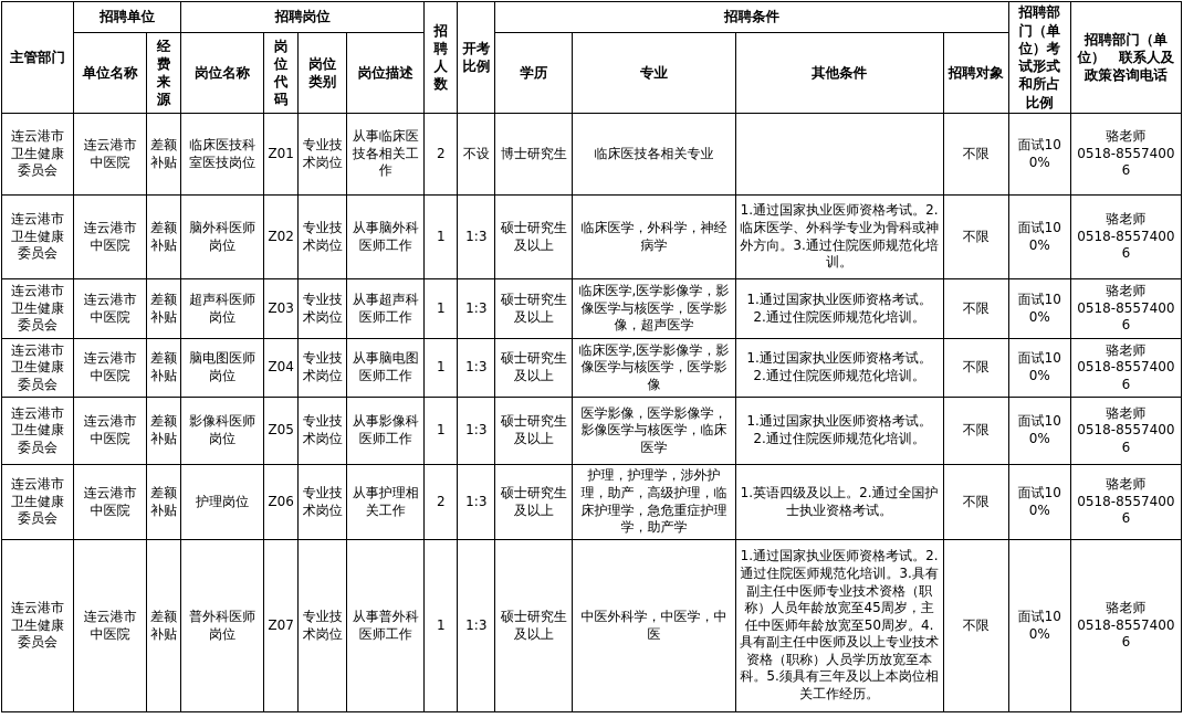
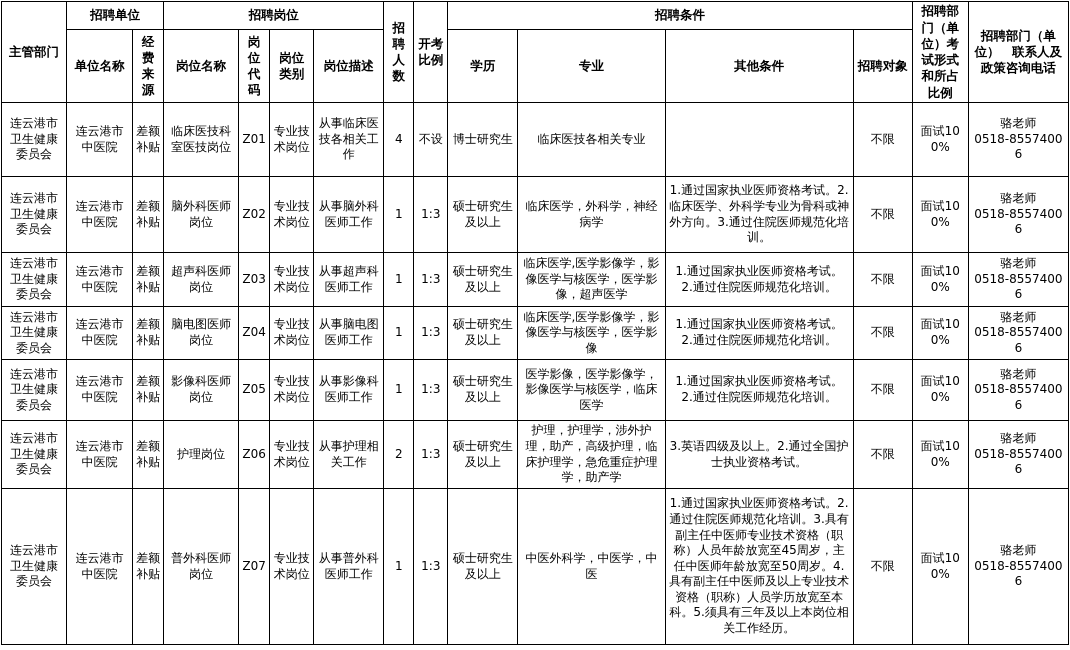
  主管部门	招聘单位	招聘岗位	招聘人数	开考比例	招聘条件	招聘部门（单位）考试形式和所占比例	招聘部门（单位） 联系人及政策咨询电话
  单位名称	经费来源	岗位名称	岗位代码	岗位类别	岗位描述	学历	专业	其他条件	招聘对象
- 连云港市卫生健康委员会	连云港市中医院	差额补贴	临床医技科室医技岗位	Z01	专业技术岗位	从事临床医技各相关工作	2	不设	博士研究生	临床医技各相关专业		不限	面试100%	骆老师0518-85574006
+ 连云港市卫生健康委员会	连云港市中医院	差额补贴	临床医技科室医技岗位	Z01	专业技术岗位	从事临床医技各相关工作	4	不设	博士研究生	临床医技各相关专业		不限	面试100%	骆老师0518-85574006
  连云港市卫生健康委员会	连云港市中医院	差额补贴	脑外科医师岗位	Z02	专业技术岗位	从事脑外科医师工作	1	1:3	硕士研究生及以上	临床医学，外科学，神经病学	1.通过国家执业医师资格考试。2.临床医学、外科学专业为骨科或神外方向。3.通过住院医师规范化培训。	不限	面试100%	骆老师0518-85574006
  连云港市卫生健康委员会	连云港市中医院	差额补贴	超声科医师岗位	Z03	专业技术岗位	从事超声科医师工作	1	1:3	硕士研究生及以上	临床医学,医学影像学，影像医学与核医学，医学影像，超声医学	1.通过国家执业医师资格考试。 2.通过住院医师规范化培训。	不限	面试100%	骆老师0518-85574006
  连云港市卫生健康委员会	连云港市中医院	差额补贴	脑电图医师岗位	Z04	专业技术岗位	从事脑电图医师工作	1	1:3	硕士研究生及以上	临床医学,医学影像学，影像医学与核医学，医学影像	1.通过国家执业医师资格考试。 2.通过住院医师规范化培训。	不限	面试100%	骆老师0518-85574006
  连云港市卫生健康委员会	连云港市中医院	差额补贴	影像科医师岗位	Z05	专业技术岗位	从事影像科医师工作	1	1:3	硕士研究生及以上	医学影像，医学影像学，影像医学与核医学，临床医学	1.通过国家执业医师资格考试。 2.通过住院医师规范化培训。	不限	面试100%	骆老师0518-85574006
- 连云港市卫生健康委员会	连云港市中医院	差额补贴	护理岗位	Z06	专业技术岗位	从事护理相关工作	2	1:3	硕士研究生及以上	护理，护理学，涉外护理，助产，高级护理，临床护理学，急危重症护理学，助产学	1.英语四级及以上。2.通过全国护士执业资格考试。	不限	面试100%	骆老师0518-85574006
+ 连云港市卫生健康委员会	连云港市中医院	差额补贴	护理岗位	Z06	专业技术岗位	从事护理相关工作	2	1:3	硕士研究生及以上	护理，护理学，涉外护理，助产，高级护理，临床护理学，急危重症护理学，助产学	3.英语四级及以上。2.通过全国护士执业资格考试。	不限	面试100%	骆老师0518-85574006
  连云港市卫生健康委员会	连云港市中医院	差额补贴	普外科医师岗位	Z07	专业技术岗位	从事普外科医师工作	1	1:3	硕士研究生及以上	中医外科学，中医学，中医	1.通过国家执业医师资格考试。2.通过住院医师规范化培训。3.具有副主任中医师专业技术资格（职称）人员年龄放宽至45周岁，主任中医师年龄放宽至50周岁。4.具有副主任中医师及以上专业技术资格（职称）人员学历放宽至本科。5.须具有三年及以上本岗位相关工作经历。	不限	面试100%	骆老师0518-85574006
